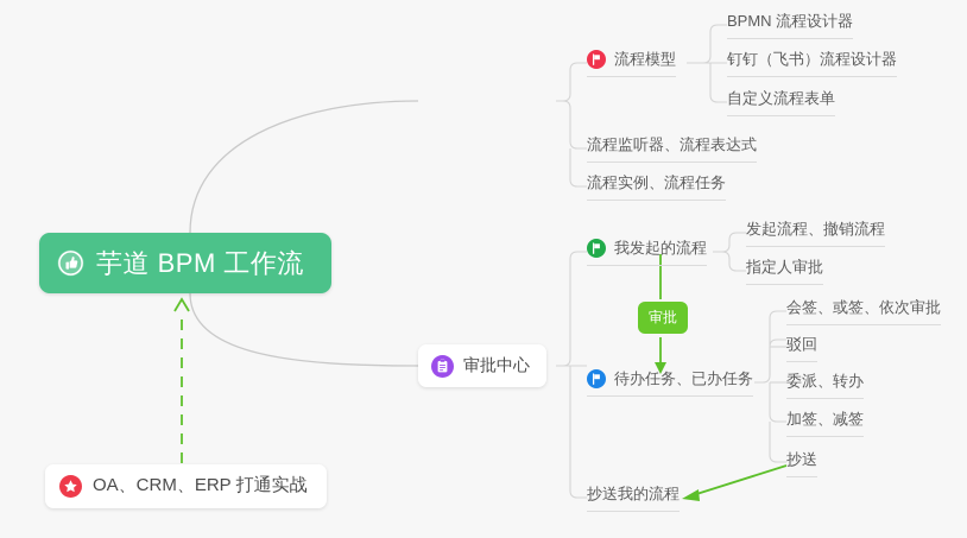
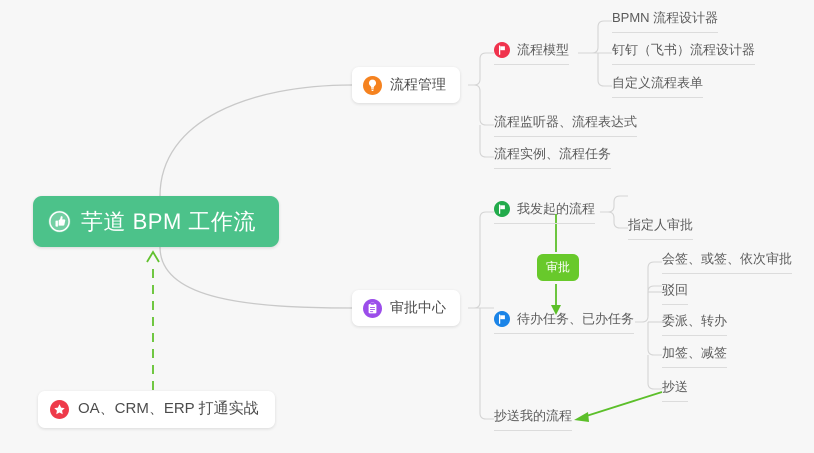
  芋道 BPM 工作流
+ 流程管理
  审批中心
  流程模型
  流程监听器、流程表达式
  流程实例、流程任务
  BPMN 流程设计器
  钉钉（飞书）流程设计器
  自定义流程表单
  我发起的流程
  待办任务、已办任务
  抄送我的流程
- 发起流程、撤销流程
  指定人审批
  会签、或签、依次审批
  驳回
  委派、转办
  加签、减签
  抄送
  审批
  OA、CRM、ERP 打通实战
